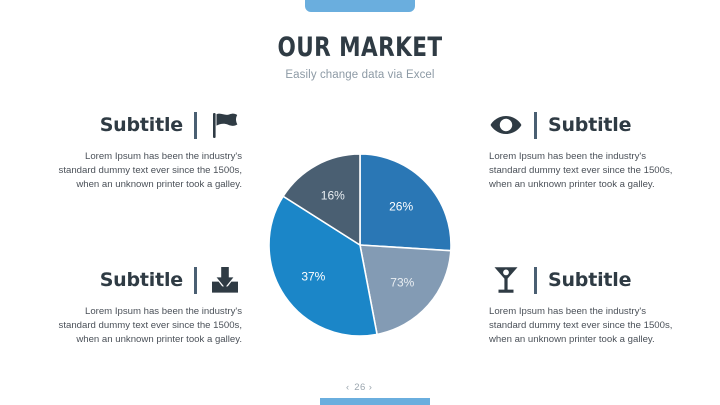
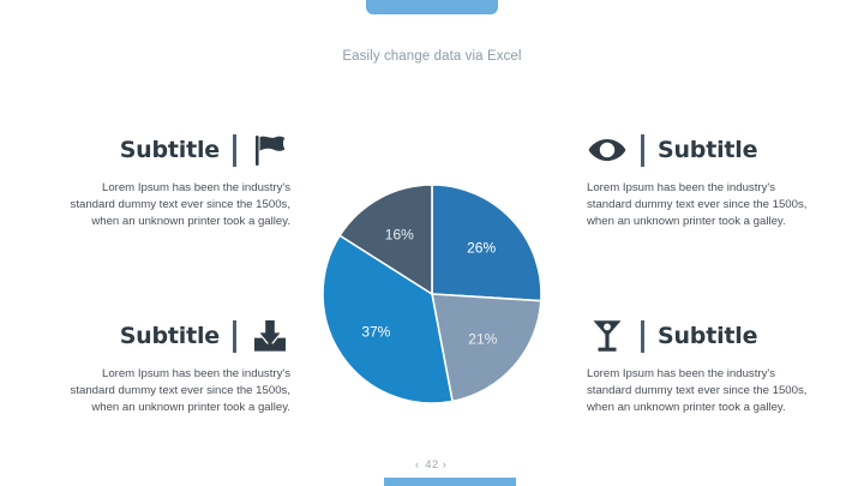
- OUR MARKET
  Easily change data via Excel
  Subtitle
  Lorem Ipsum has been the industry's standard dummy text ever since the 1500s, when an unknown printer took a galley.
  Subtitle
  Lorem Ipsum has been the industry's standard dummy text ever since the 1500s, when an unknown printer took a galley.
  Subtitle
  Lorem Ipsum has been the industry's standard dummy text ever since the 1500s, when an unknown printer took a galley.
  Subtitle
  Lorem Ipsum has been the industry's standard dummy text ever since the 1500s, when an unknown printer took a galley.
  26%
- 73%
+ 21%
  37%
  16%
- ‹ 26 ›
+ ‹ 42 ›
